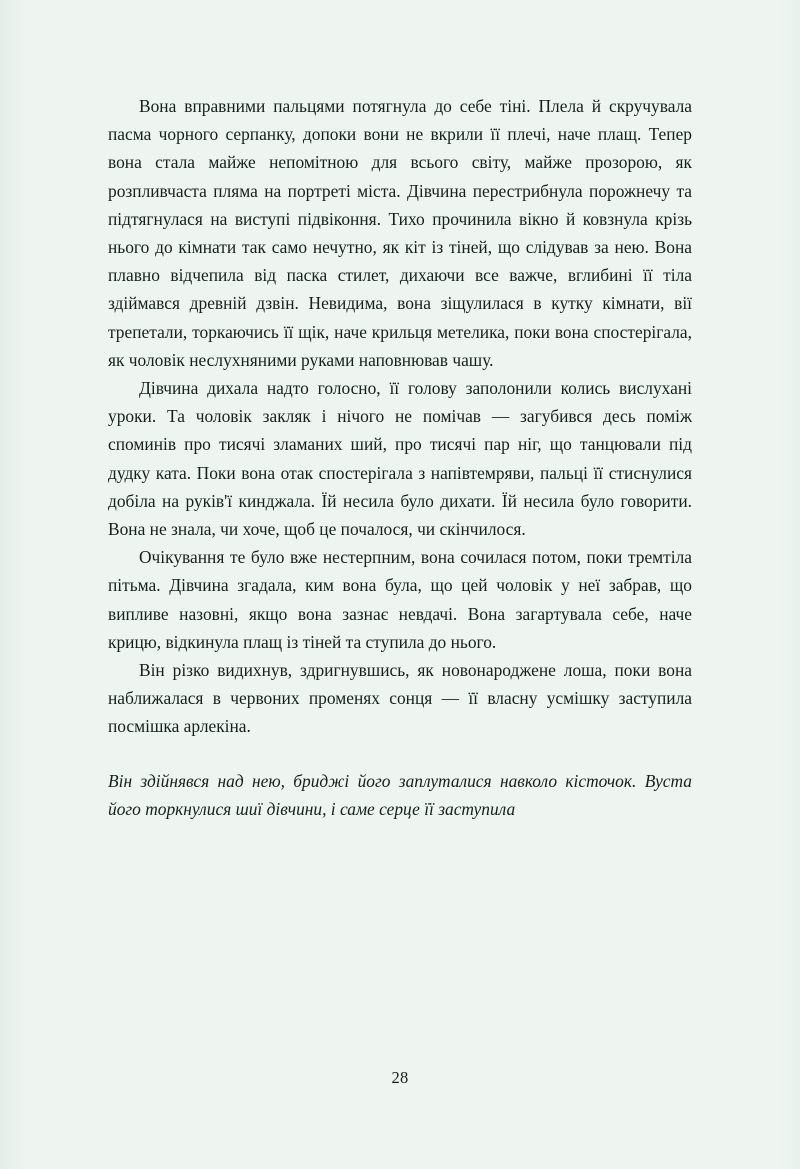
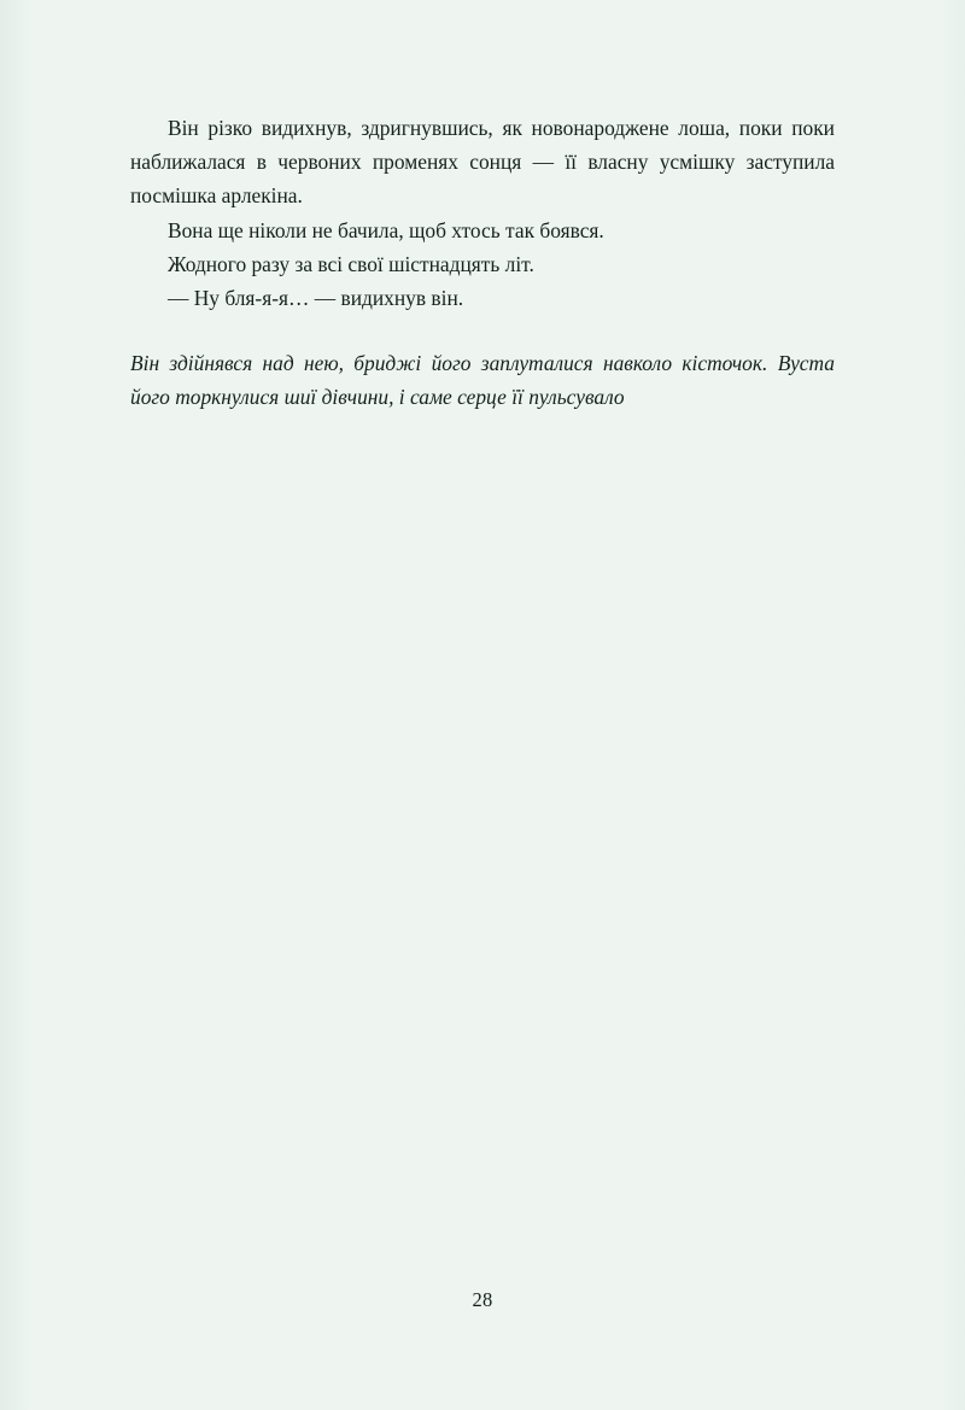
- Вона вправними пальцями потягнула до себе тіні. Плела й скручувала пасма чорного серпанку, допоки вони не вкрили її плечі, наче плащ. Тепер вона стала майже непомітною для всього світу, майже прозорою, як розпливчаста пляма на портреті міста. Дівчина перестрибнула порожнечу та підтягнулася на виступі підвіконня. Тихо прочинила вікно й ковзнула крізь нього до кімнати так само нечутно, як кіт із тіней, що слідував за нею. Вона плавно відчепила від паска стилет, дихаючи все важче, вглибині її тіла здіймався древній дзвін. Невидима, вона зіщулилася в кутку кімнати, вії трепетали, торкаючись її щік, наче крильця метелика, поки вона спостерігала, як чоловік неслухняними руками наповнював чашу.
- Дівчина дихала надто голосно, її голову заполонили колись вислухані уроки. Та чоловік закляк і нічого не помічав — загубився десь поміж споминів про тисячі зламаних ший, про тисячі пар ніг, що танцювали під дудку ката. Поки вона отак спостерігала з напівтемряви, пальці її стиснулися добіла на руків'ї кинджала. Їй несила було дихати. Їй несила було говорити. Вона не знала, чи хоче, щоб це почалося, чи скінчилося.
- Очікування те було вже нестерпним, вона сочилася потом, поки тремтіла пітьма. Дівчина згадала, ким вона була, що цей чоловік у неї забрав, що випливе назовні, якщо вона зазнає невдачі. Вона загартувала себе, наче крицю, відкинула плащ із тіней та ступила до нього.
- Він різко видихнув, здригнувшись, як новонароджене лоша, поки вона наближалася в червоних променях сонця — її власну усмішку заступила посмішка арлекіна.
+ Він різко видихнув, здригнувшись, як новонароджене лоша, поки поки наближалася в червоних променях сонця — її власну усмішку заступила посмішка арлекіна.
+ Вона ще ніколи не бачила, щоб хтось так боявся.
+ Жодного разу за всі свої шістнадцять літ.
+ — Ну бля-я-я… — видихнув він.
- Він здійнявся над нею, бриджі його заплуталися навколо кісточок. Вуста його торкнулися шиї дівчини, і саме серце її заступила
+ Він здійнявся над нею, бриджі його заплуталися навколо кісточок. Вуста його торкнулися шиї дівчини, і саме серце її пульсувало
  28
